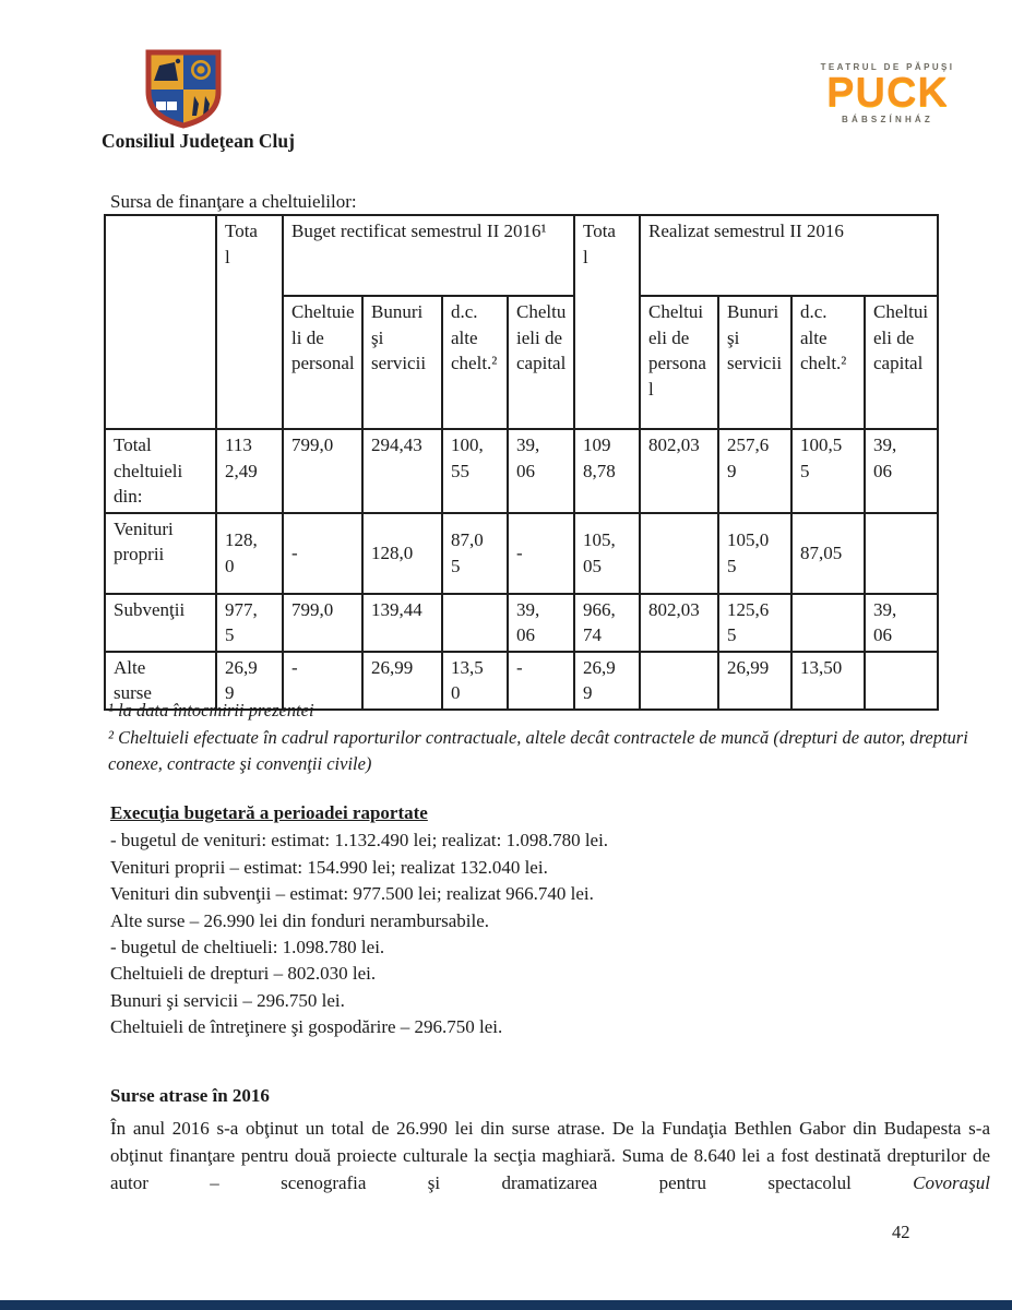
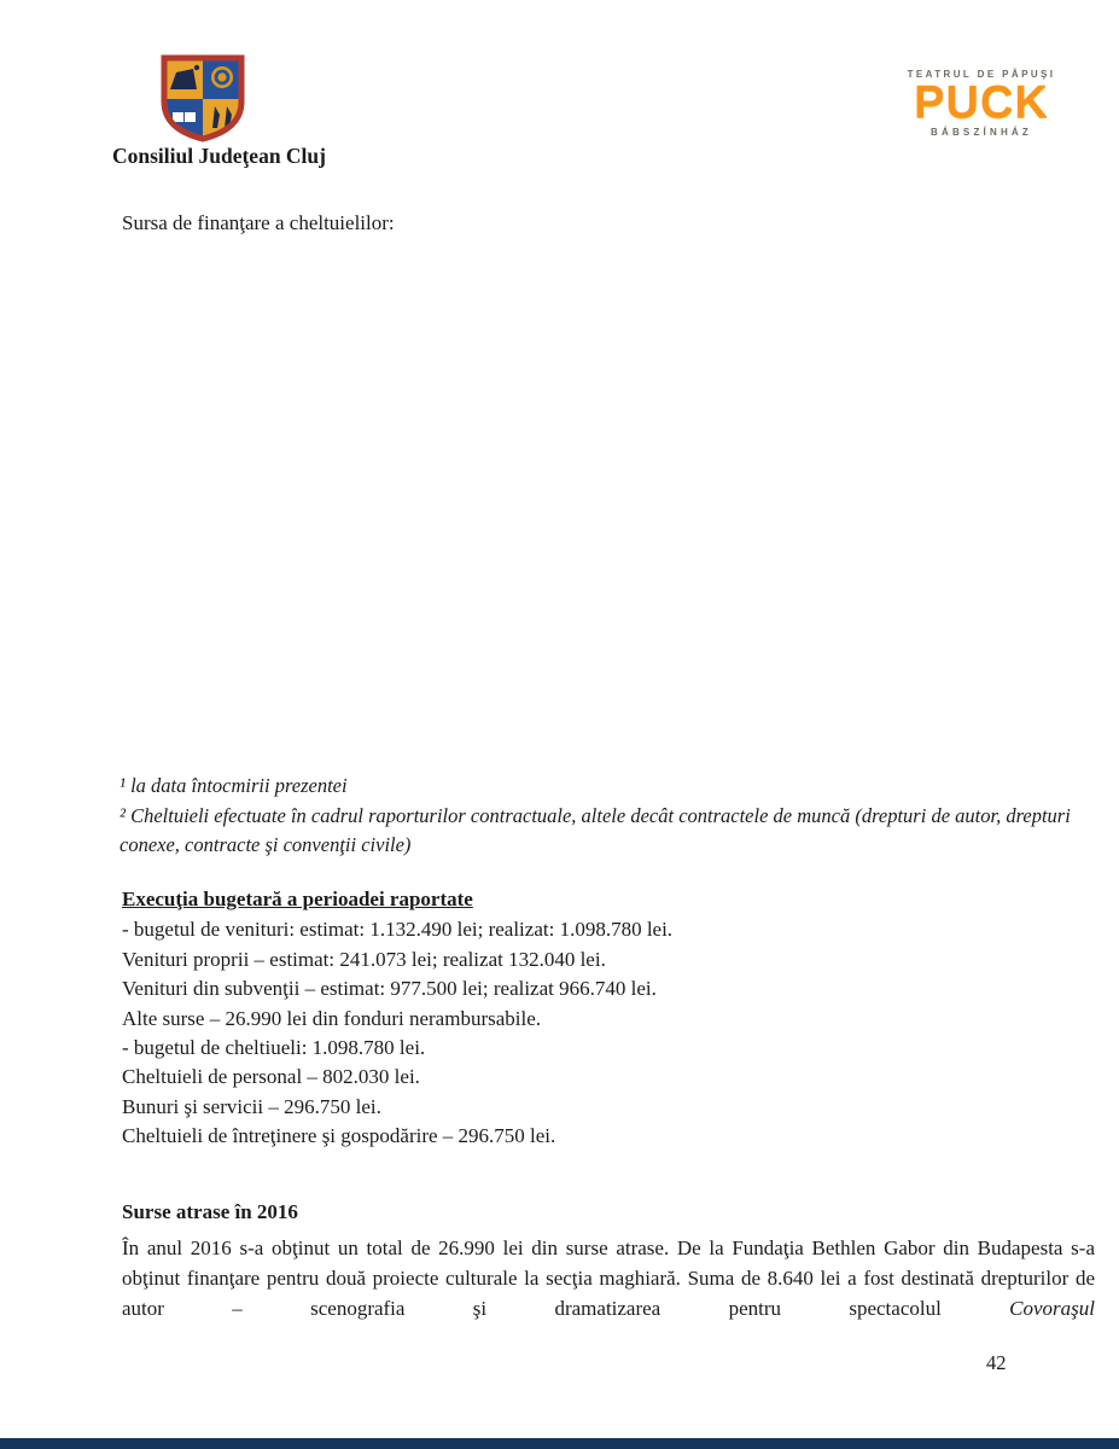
  Consiliul Judeţean Cluj
  TEATRUL DE PĂPUŞI
  PUCK
  BÁBSZÍNHÁZ
  Sursa de finanţare a cheltuielilor:
- 	Total	Buget rectificat semestrul II 2016¹	Total	Realizat semestrul II 2016
- Cheltuieli de personal	Bunuri şi servicii	d.c. alte chelt.²	Cheltuieli de capital	Cheltuieli de personal	Bunuri şi servicii	d.c. alte chelt.²	Cheltuieli de capital
- Total cheltuieli din:	1132,49	799,0	294,43	100,55	39,06	1098,78	802,03	257,69	100,55	39,06
- Venituri proprii	128,0	-	128,0	87,05	-	105,05		105,05	87,05
- Subvenţii	977,5	799,0	139,44		39,06	966,74	802,03	125,65		39,06
- Alte surse	26,99	-	26,99	13,50	-	26,99		26,99	13,50
  ¹ la data întocmirii prezentei
  ² Cheltuieli efectuate în cadrul raporturilor contractuale, altele decât contractele de muncă (drepturi de autor, drepturi conexe, contracte şi convenţii civile)
  Execuţia bugetară a perioadei raportate
  - bugetul de venituri: estimat: 1.132.490 lei; realizat: 1.098.780 lei.
- Venituri proprii – estimat: 154.990 lei; realizat 132.040 lei.
+ Venituri proprii – estimat: 241.073 lei; realizat 132.040 lei.
  Venituri din subvenţii – estimat: 977.500 lei; realizat 966.740 lei.
  Alte surse – 26.990 lei din fonduri nerambursabile.
  - bugetul de cheltiueli: 1.098.780 lei.
- Cheltuieli de drepturi – 802.030 lei.
+ Cheltuieli de personal – 802.030 lei.
  Bunuri şi servicii – 296.750 lei.
  Cheltuieli de întreţinere şi gospodărire – 296.750 lei.
  Surse atrase în 2016
  În anul 2016 s-a obţinut un total de 26.990 lei din surse atrase. De la Fundaţia Bethlen Gabor din Budapesta s-a obţinut finanţare pentru două proiecte culturale la secţia maghiară. Suma de 8.640 lei a fost destinată drepturilor de autor – scenografia şi dramatizarea pentru spectacolul Covoraşul
  42
